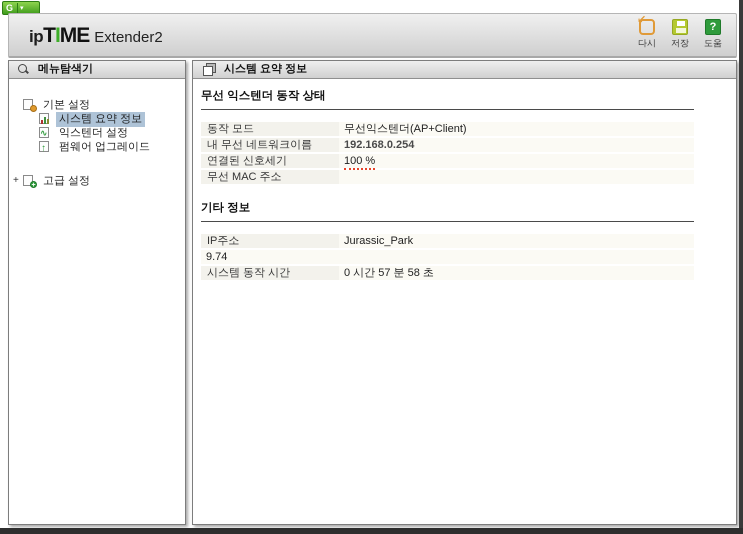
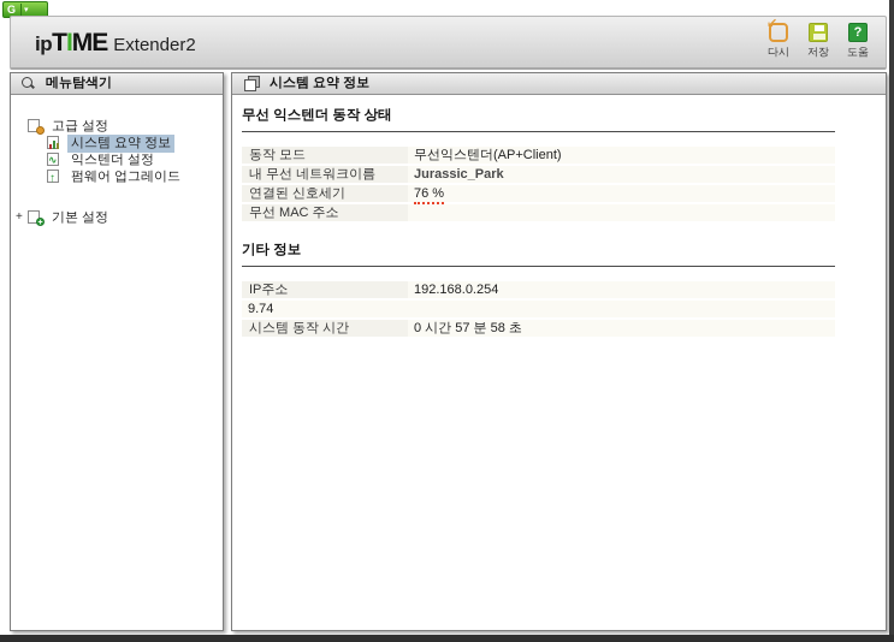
  G
  ip
  T
  I
  ME
  Extender2
  다시
  저장
  ?
  도움
  메뉴탐색기
- 기본 설정
+ 고급 설정
  시스템 요약 정보
  ∿
  익스텐더 설정
  ↑
  펌웨어 업그레이드
  +
- 고급 설정
+ 기본 설정
  시스템 요약 정보
  무선 익스텐더 동작 상태
  동작 모드
  무선익스텐더(AP+Client)
  내 무선 네트워크이름
- 192.168.0.254
+ Jurassic_Park
  연결된 신호세기
- 100 %
+ 76 %
  무선 MAC 주소
  기타 정보
  IP주소
- Jurassic_Park
+ 192.168.0.254
  9.74
  시스템 동작 시간
  0 시간 57 분 58 초
